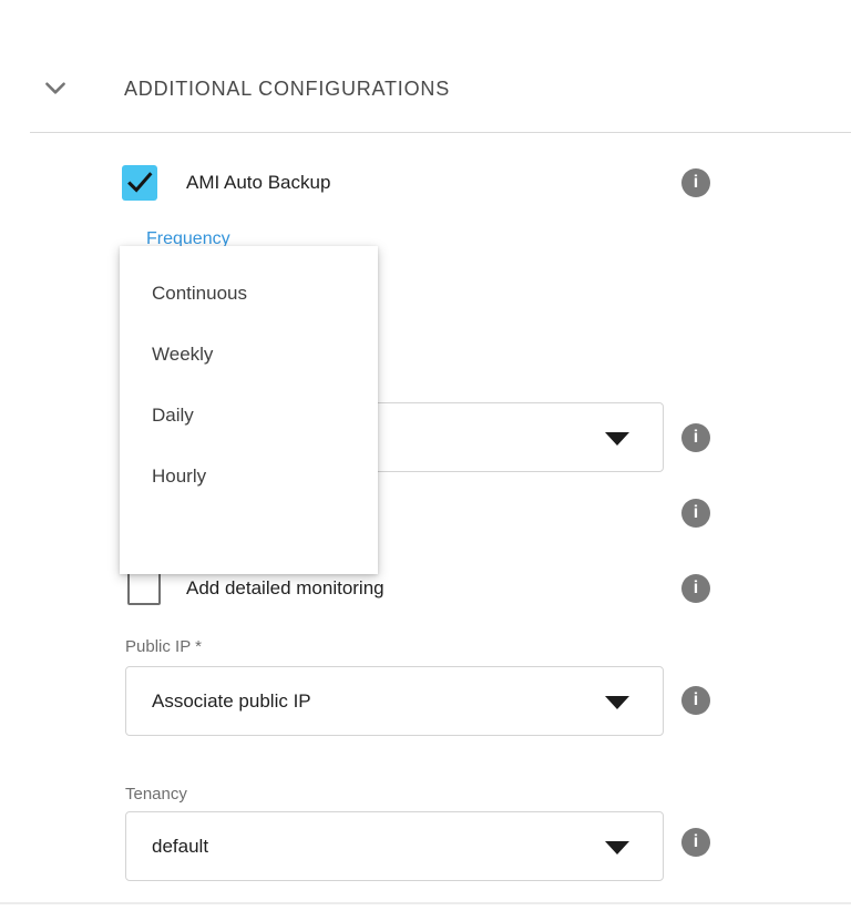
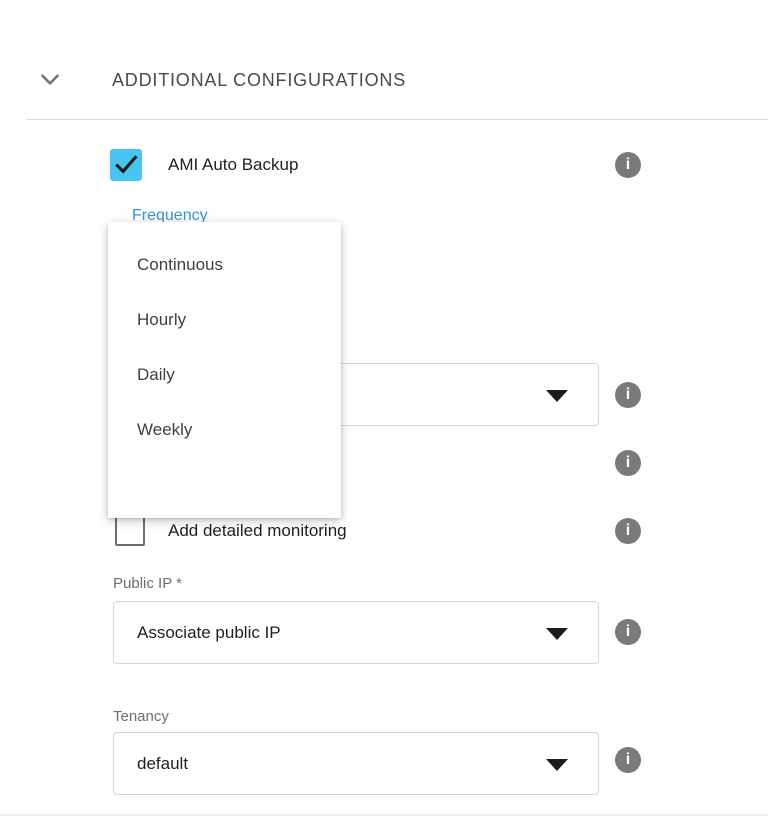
  ADDITIONAL CONFIGURATIONS
  AMI Auto Backup
  i
  Frequency
  i
  i
  Add detailed monitoring
  i
  Public IP *
  Associate public IP
  i
  Tenancy
  default
  i
  Continuous
- Weekly
+ Hourly
  Daily
- Hourly
+ Weekly
